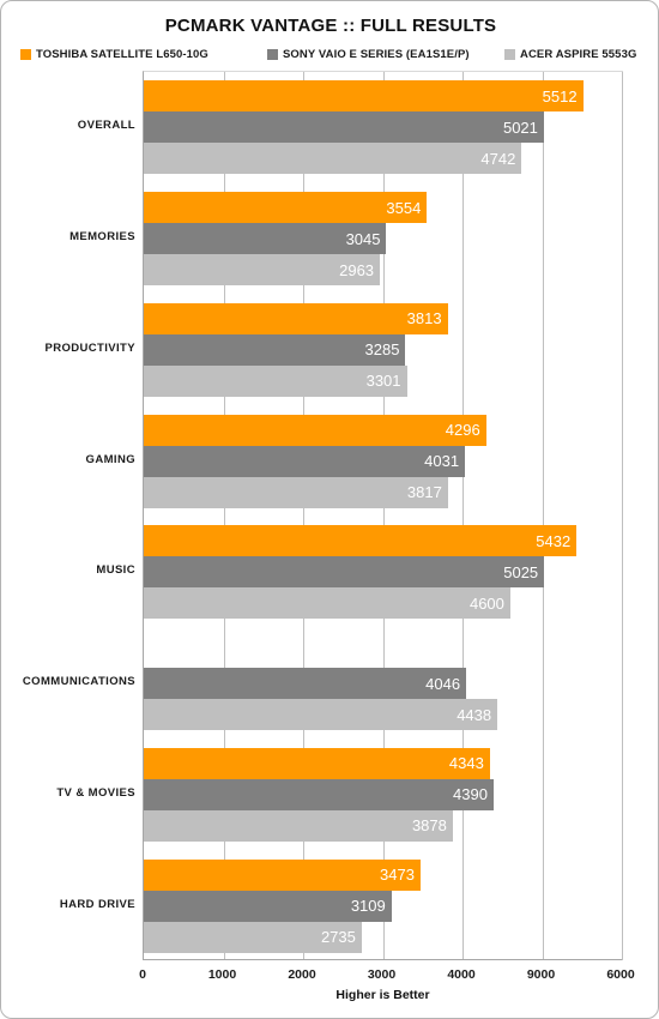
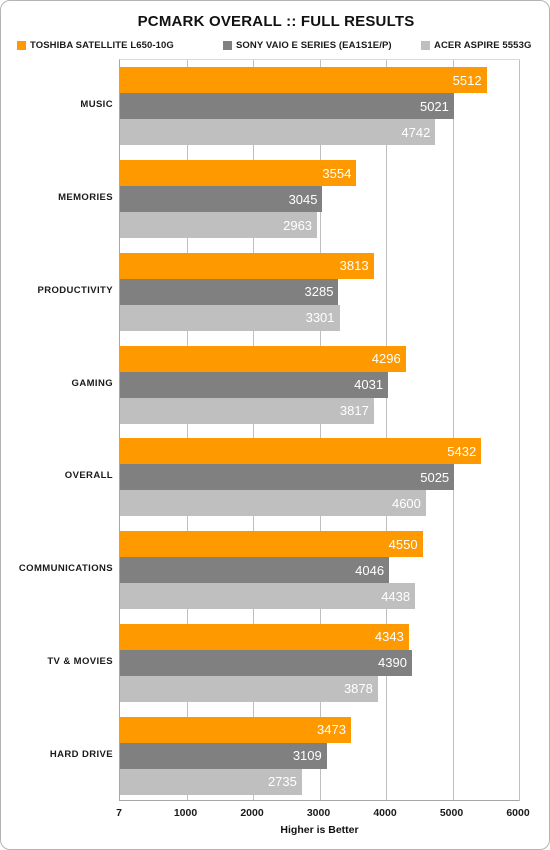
- PCMARK VANTAGE :: FULL RESULTS
+ PCMARK OVERALL :: FULL RESULTS
  TOSHIBA SATELLITE L650-10G
  SONY VAIO E SERIES (EA1S1E/P)
  ACER ASPIRE 5553G
  5512
  5021
  4742
  3554
  3045
  2963
  3813
  3285
  3301
  4296
  4031
  3817
  5432
  5025
  4600
+ 4550
  4046
  4438
  4343
  4390
  3878
  3473
  3109
  2735
- OVERALL
+ MUSIC
  MEMORIES
  PRODUCTIVITY
  GAMING
- MUSIC
+ OVERALL
  COMMUNICATIONS
  TV & MOVIES
  HARD DRIVE
- 0
+ 7
  1000
  2000
  3000
  4000
- 9000
+ 5000
  6000
  Higher is Better
